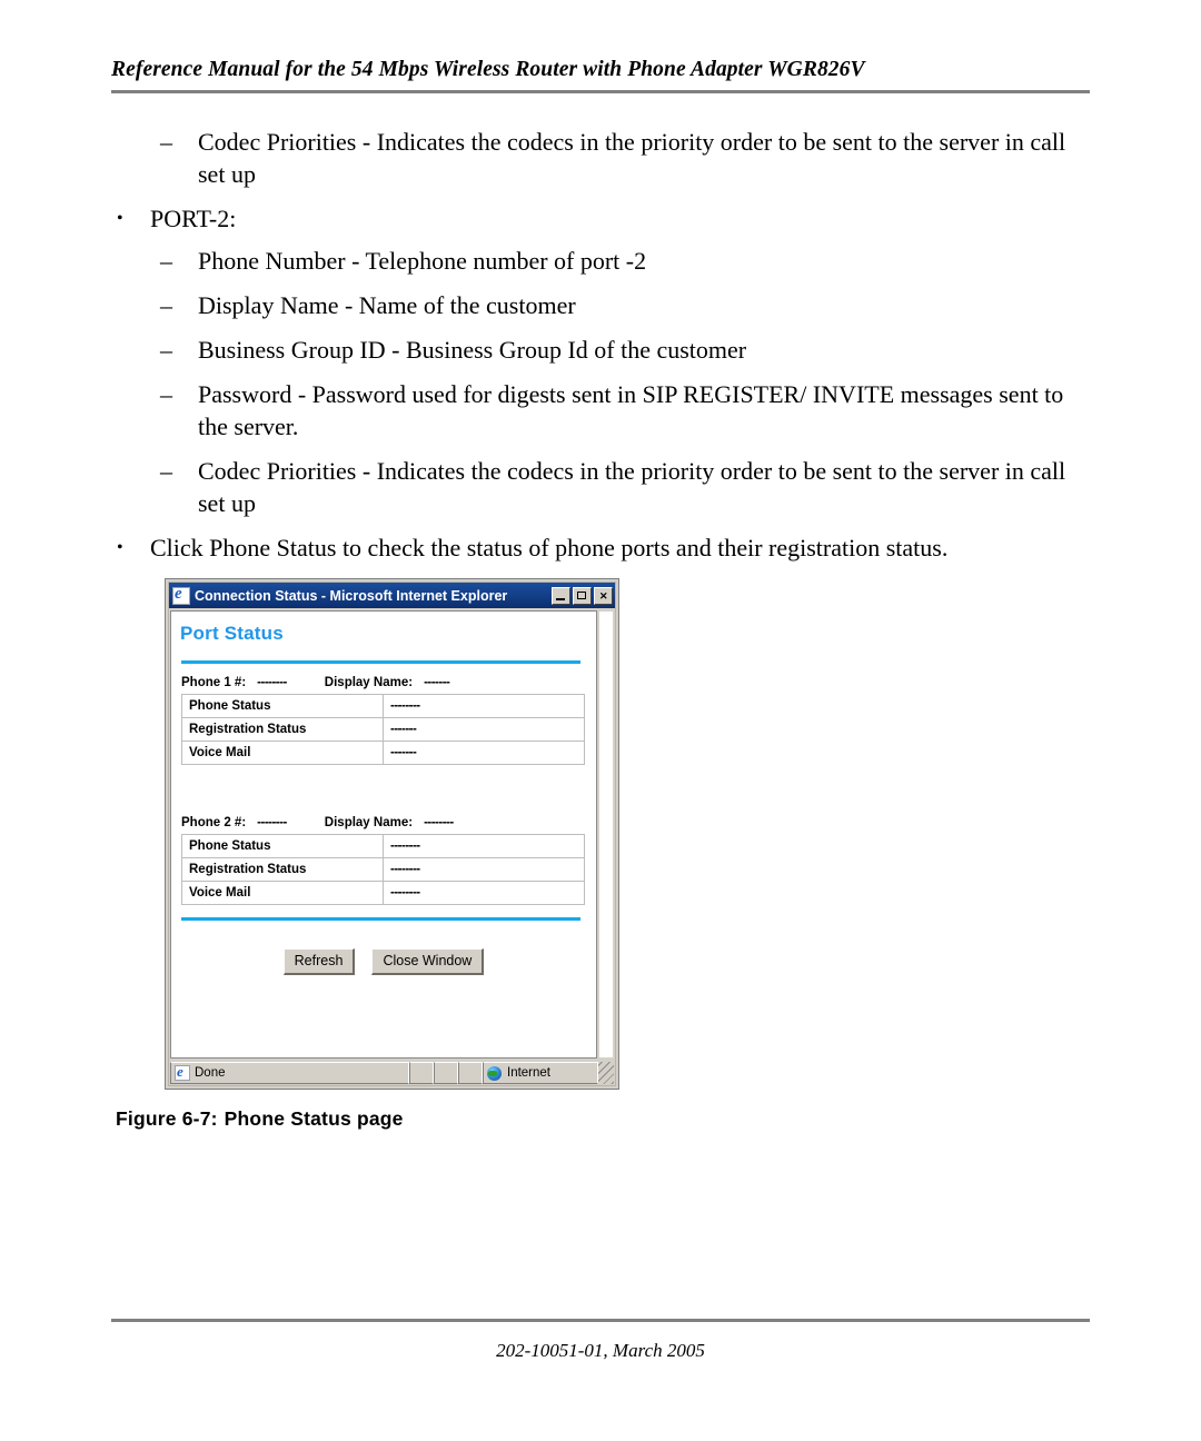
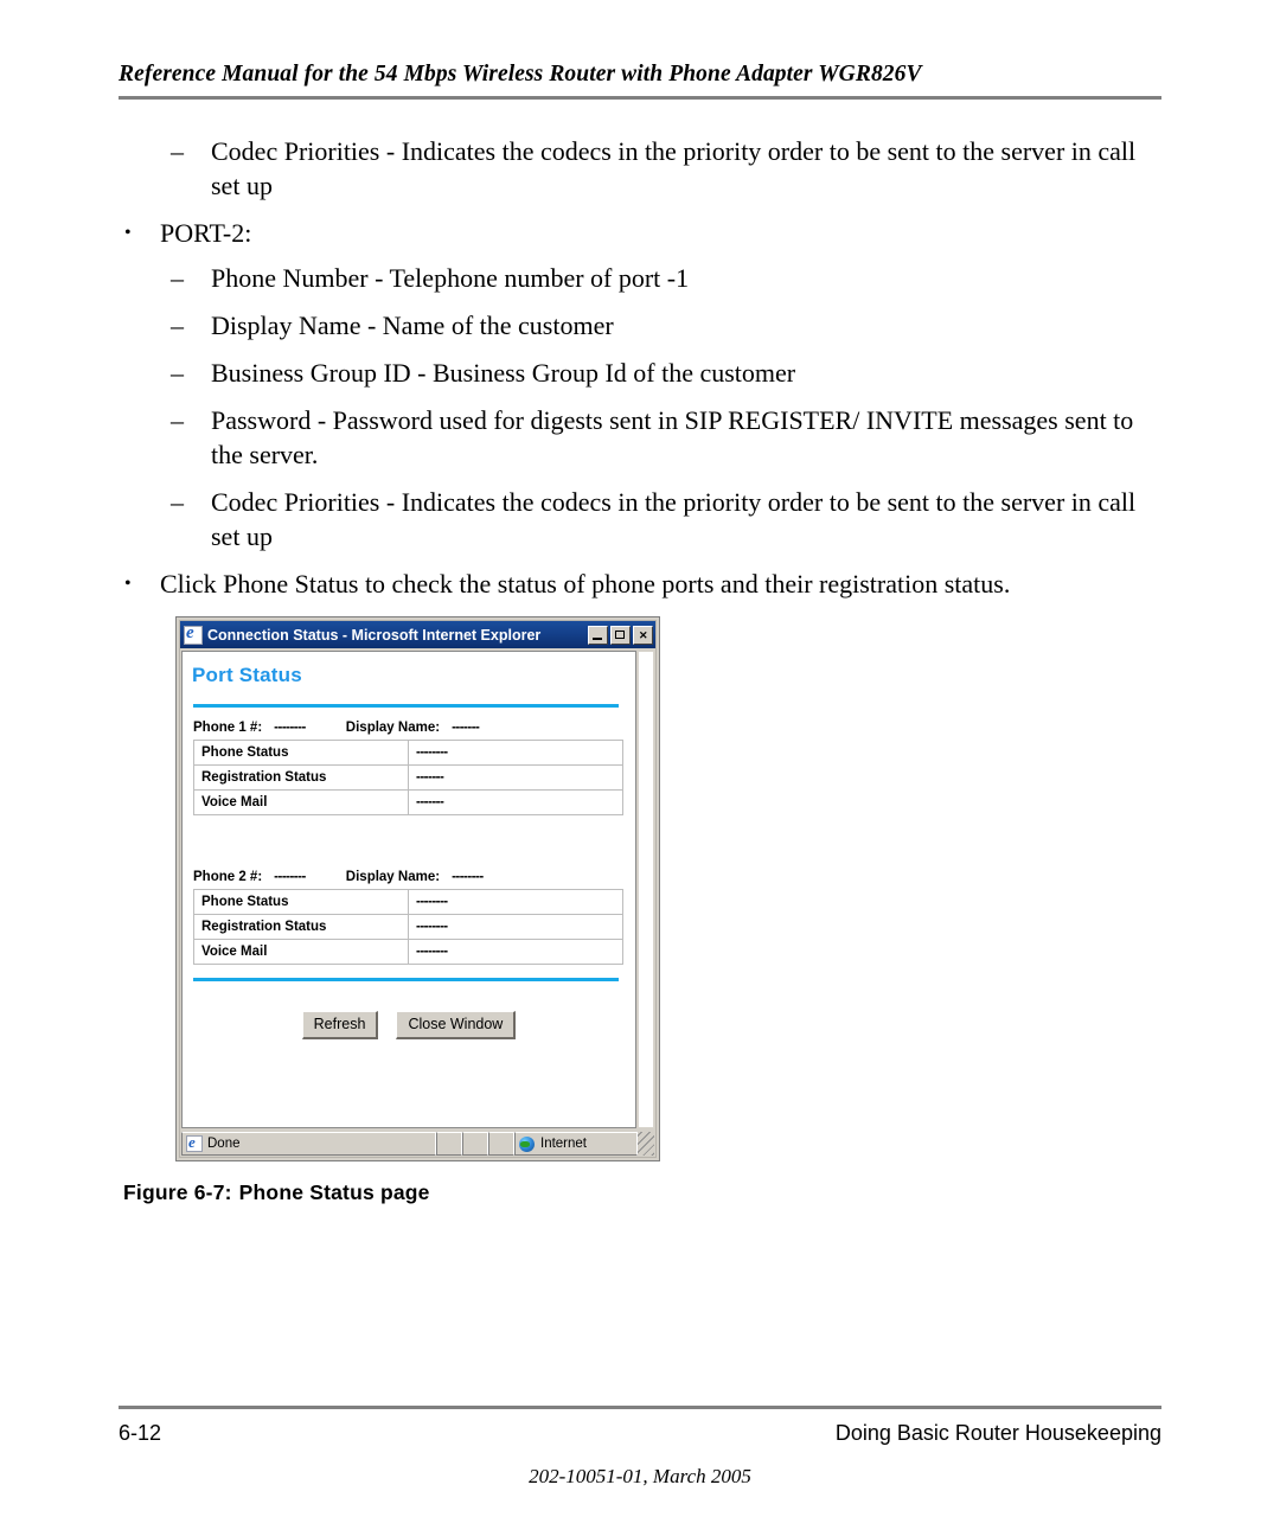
  Reference Manual for the 54 Mbps Wireless Router with Phone Adapter WGR826V
  –
  Codec Priorities - Indicates the codecs in the priority order to be sent to the server in call set up
  •
  PORT-2:
  –
- Phone Number - Telephone number of port -2
+ Phone Number - Telephone number of port -1
  –
  Display Name - Name of the customer
  –
  Business Group ID - Business Group Id of the customer
  –
  Password - Password used for digests sent in SIP REGISTER/ INVITE messages sent to the server.
  –
  Codec Priorities - Indicates the codecs in the priority order to be sent to the server in call set up
  •
  Click Phone Status to check the status of phone ports and their registration status.
  Connection Status - Microsoft Internet Explorer
  Port Status
  Phone 1 #:
  --------
  Display Name:
  -------
  Phone Status	--------
  Registration Status	-------
  Voice Mail	-------
  Phone 2 #:
  --------
  Display Name:
  --------
  Phone Status	--------
  Registration Status	--------
  Voice Mail	--------
  Refresh
  Close Window
  Done
  Internet
  Figure 6-7: Phone Status page
+ 6-12
+ Doing Basic Router Housekeeping
  202-10051-01, March 2005
